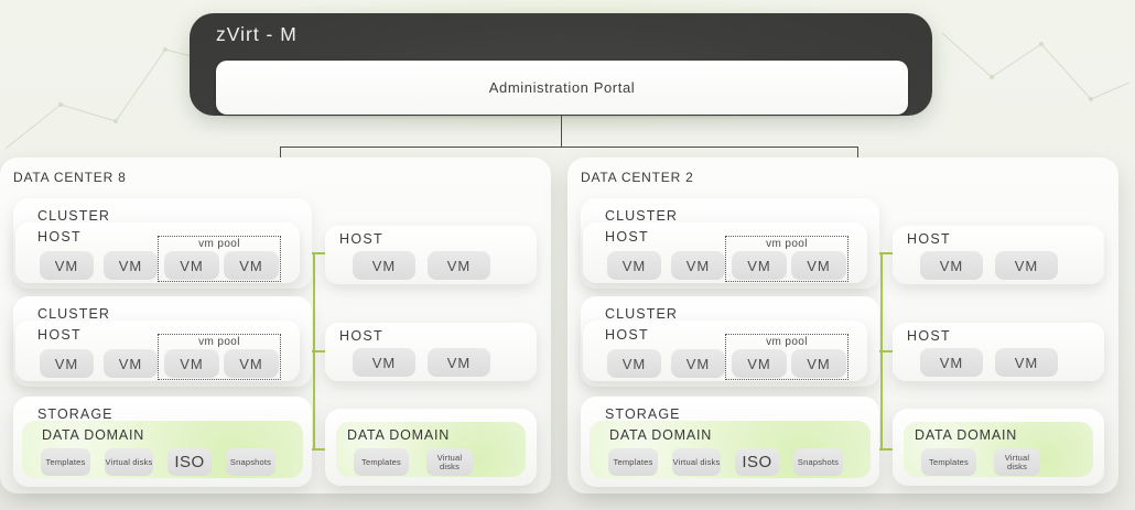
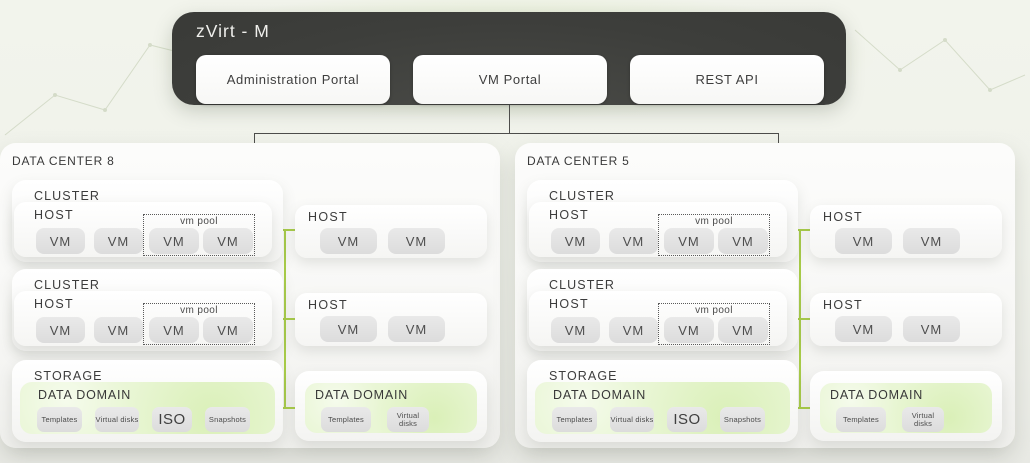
  zVirt - M
  Administration Portal
+ VM Portal
+ REST API
  DATA CENTER 8
  CLUSTER
  HOST
  VM
  VM
  vm pool
  VM
  VM
  CLUSTER
  HOST
  VM
  VM
  vm pool
  VM
  VM
  HOST
  VM
  VM
  HOST
  VM
  VM
  STORAGE
  DATA DOMAIN
  Templates
  Virtual disks
  ISO
  Snapshots
  DATA DOMAIN
  Templates
  Virtual disks
- DATA CENTER 2
+ DATA CENTER 5
  CLUSTER
  HOST
  VM
  VM
  vm pool
  VM
  VM
  CLUSTER
  HOST
  VM
  VM
  vm pool
  VM
  VM
  HOST
  VM
  VM
  HOST
  VM
  VM
  STORAGE
  DATA DOMAIN
  Templates
  Virtual disks
  ISO
  Snapshots
  DATA DOMAIN
  Templates
  Virtual disks
